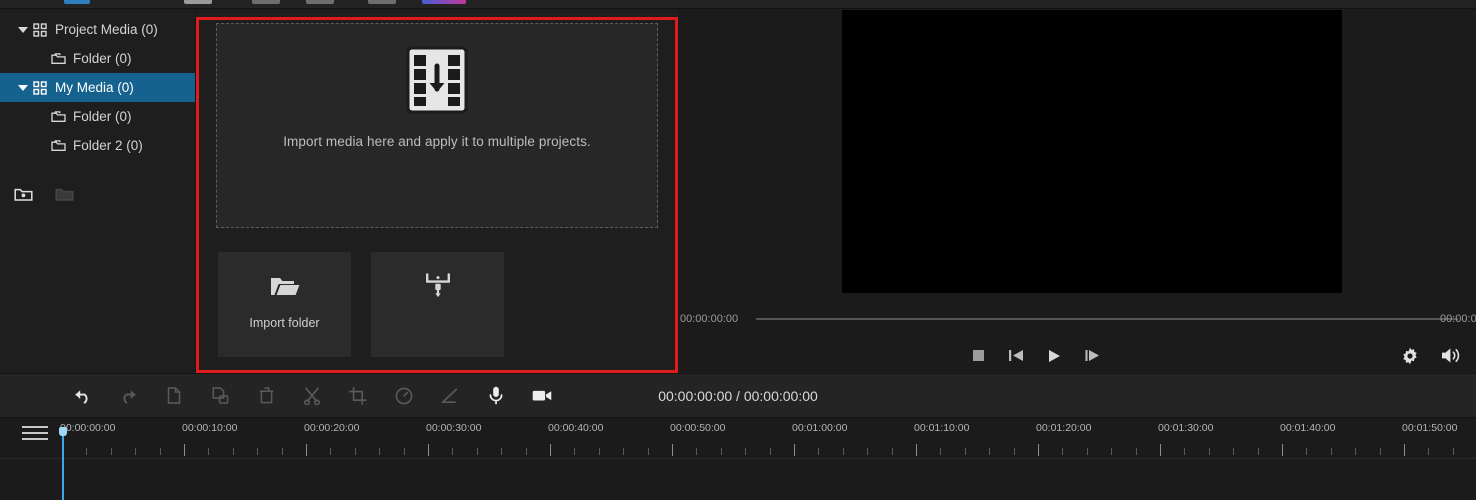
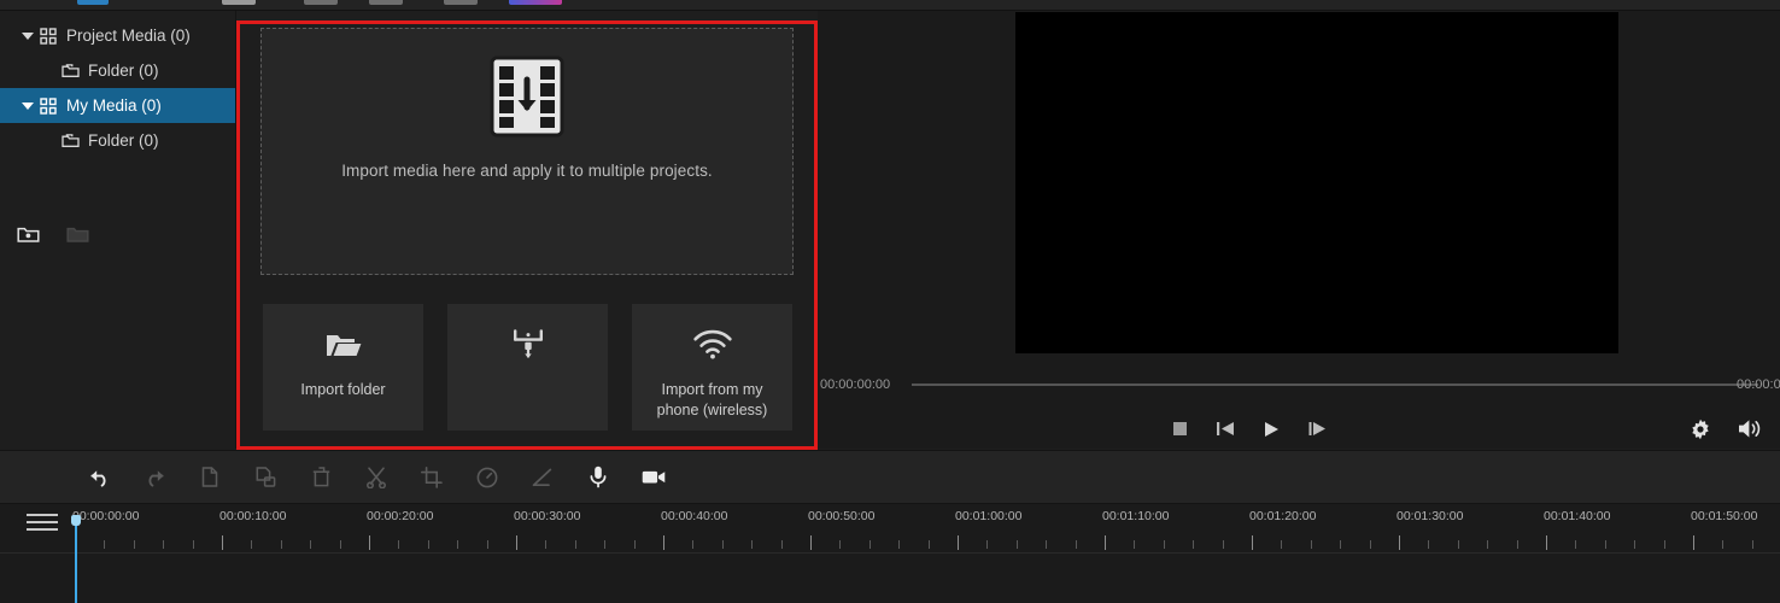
  Project Media (0)
  Folder (0)
  My Media (0)
  Folder (0)
- Folder 2 (0)
  Import media here and apply it to multiple projects.
  Import folder
+ Import from my phone (wireless)
  00:00:00:00
  00:00:0
- 00:00:00:00 / 00:00:00:00
  0:00:00:00
  00:00:10:00
  00:00:20:00
  00:00:30:00
  00:00:40:00
  00:00:50:00
  00:01:00:00
  00:01:10:00
  00:01:20:00
  00:01:30:00
  00:01:40:00
  00:01:50:00
